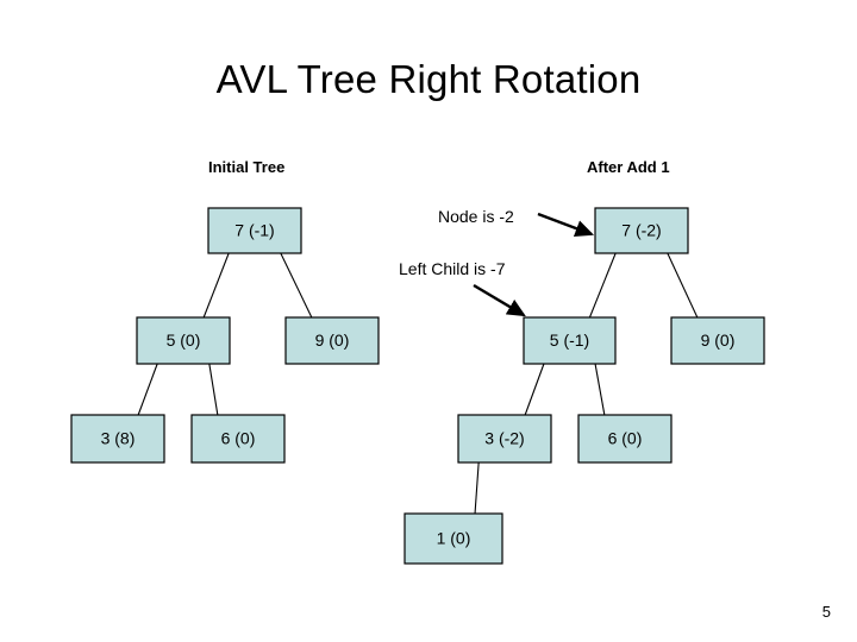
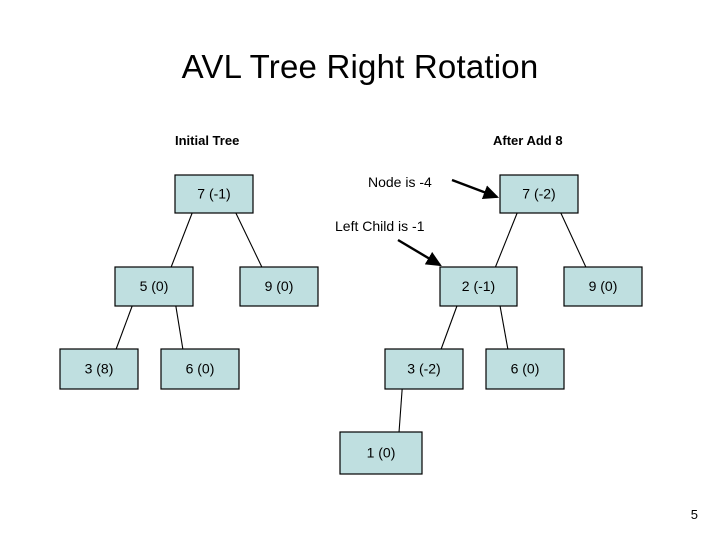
  AVL Tree Right Rotation
  Initial Tree
- After Add 1
+ After Add 8
- Node is -2
+ Node is -4
- Left Child is -7
+ Left Child is -1
  7 (-1)
  5 (0)
  9 (0)
  3 (8)
  6 (0)
  7 (-2)
- 5 (-1)
+ 2 (-1)
  9 (0)
  3 (-2)
  6 (0)
  1 (0)
  5
